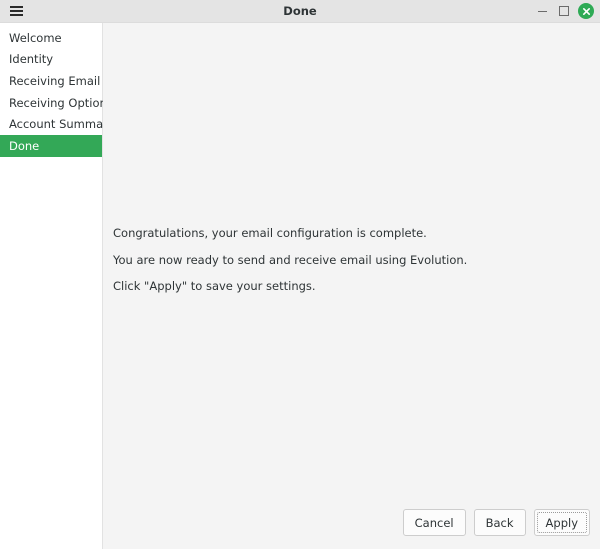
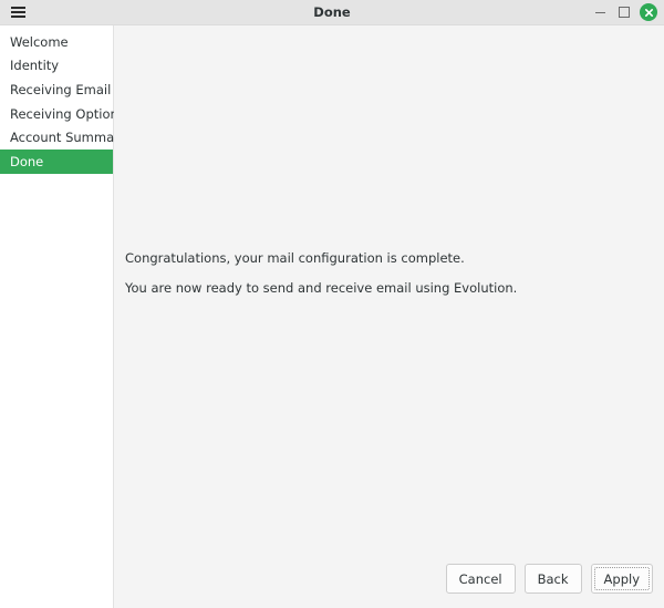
  Done
  Welcome
  Identity
  Receiving Email
  Receiving Optio
  Account Summa
  Done
- Congratulations, your email configuration is complete.
+ Congratulations, your mail configuration is complete.
  You are now ready to send and receive email using Evolution.
- Click "Apply" to save your settings.
  Cancel
  Back
  Apply
